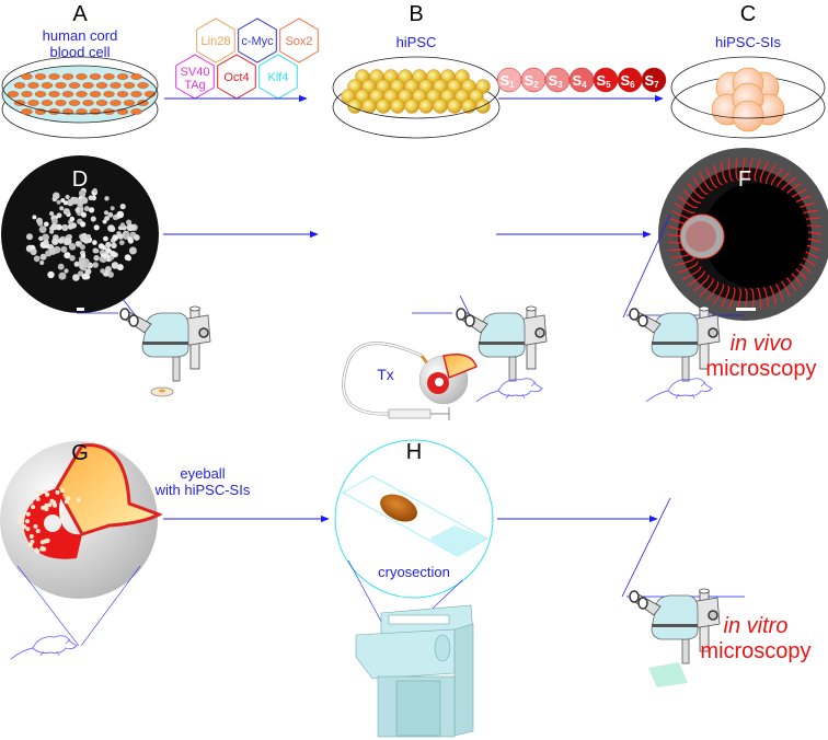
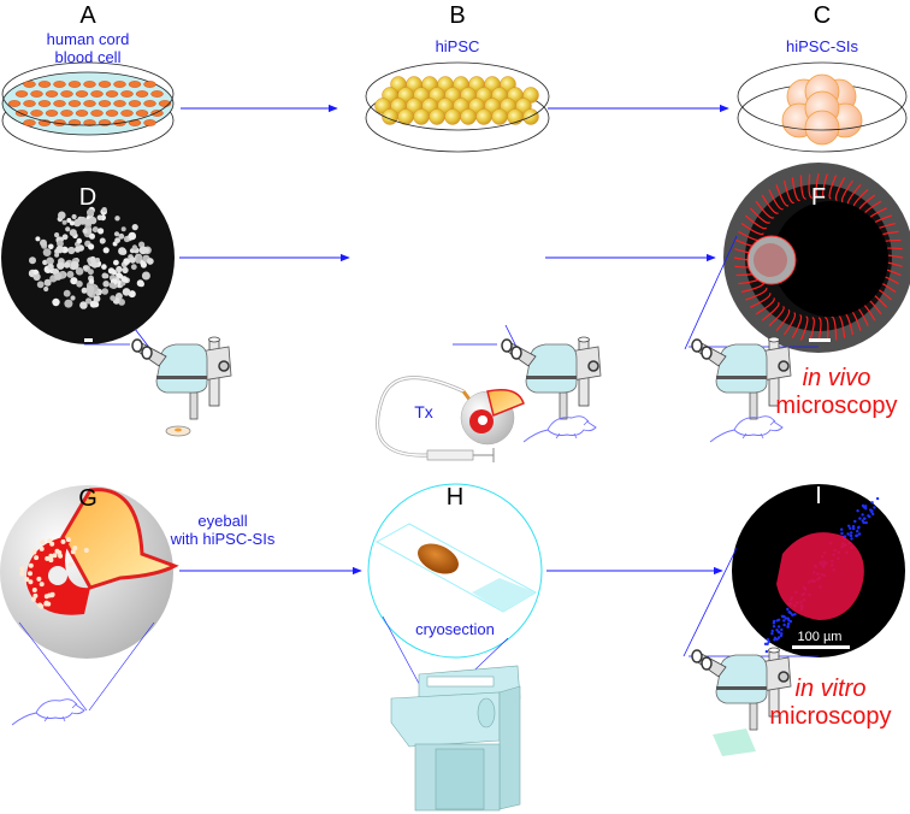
  A
  human cord
  blood cell
- Lin28
- c-Myc
- Sox2
- SV40
- TAg
- Oct4
- Klf4
  B
  hiPSC
- S1
- S2
- S3
- S4
- S5
- S6
- S7
  C
  hiPSC-SIs
  D
  Tx
  F
  in vivo
  microscopy
  G
  eyeball
  with hiPSC-SIs
  H
  cryosection
+ I
+ 100 µm
  in vitro
  microscopy
